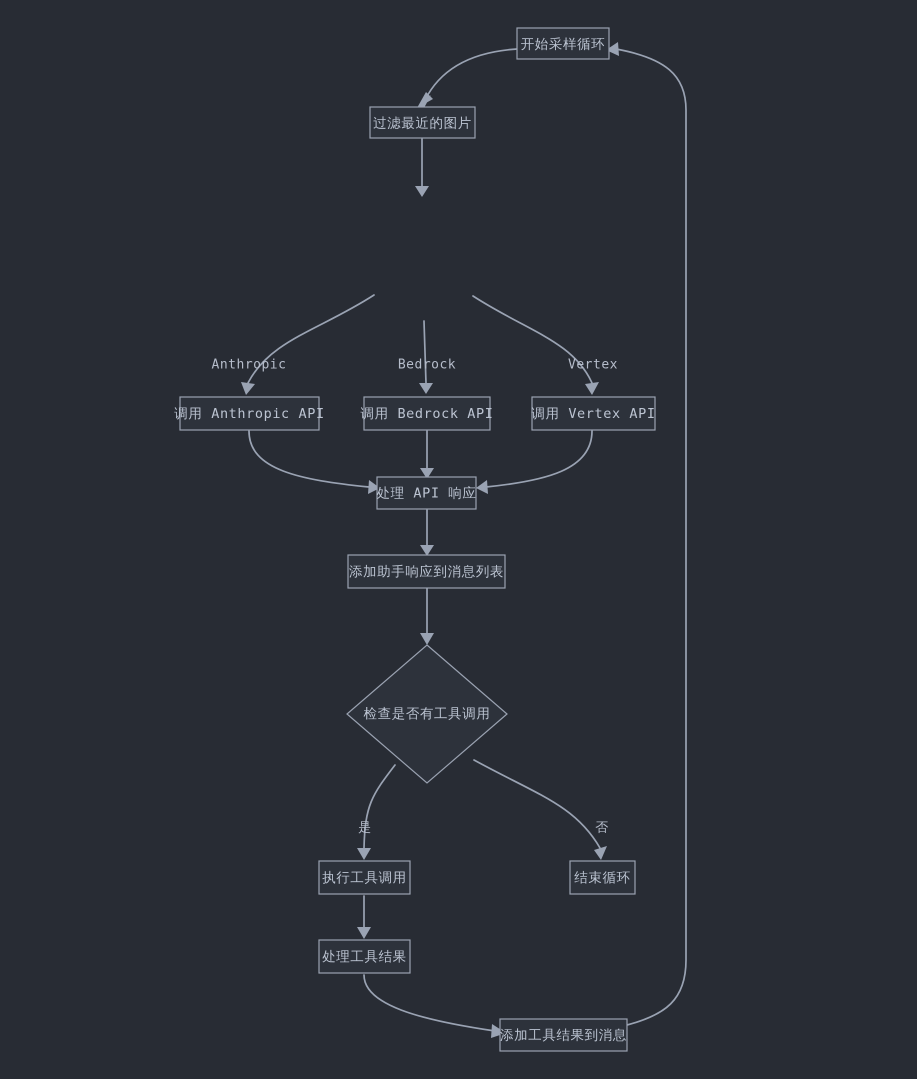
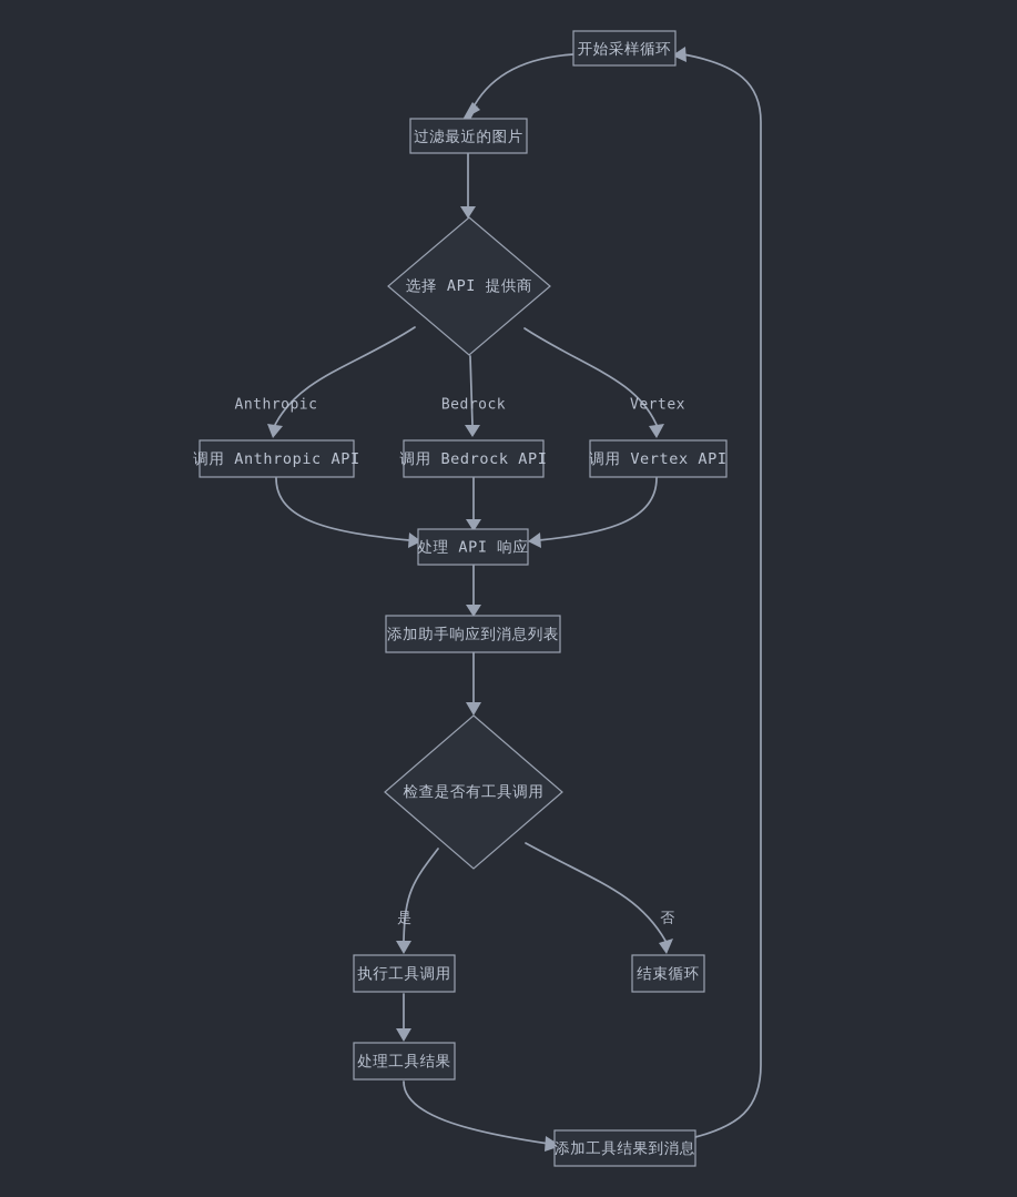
  Anthropic
  Bedrock
  Vertex
  是
  否
  开始采样循环
  过滤最近的图片
+ 选择 API 提供商
  调用 Anthropic API
  调用 Bedrock API
  调用 Vertex API
  处理 API 响应
  添加助手响应到消息列表
  检查是否有工具调用
  执行工具调用
  结束循环
  处理工具结果
  添加工具结果到消息
